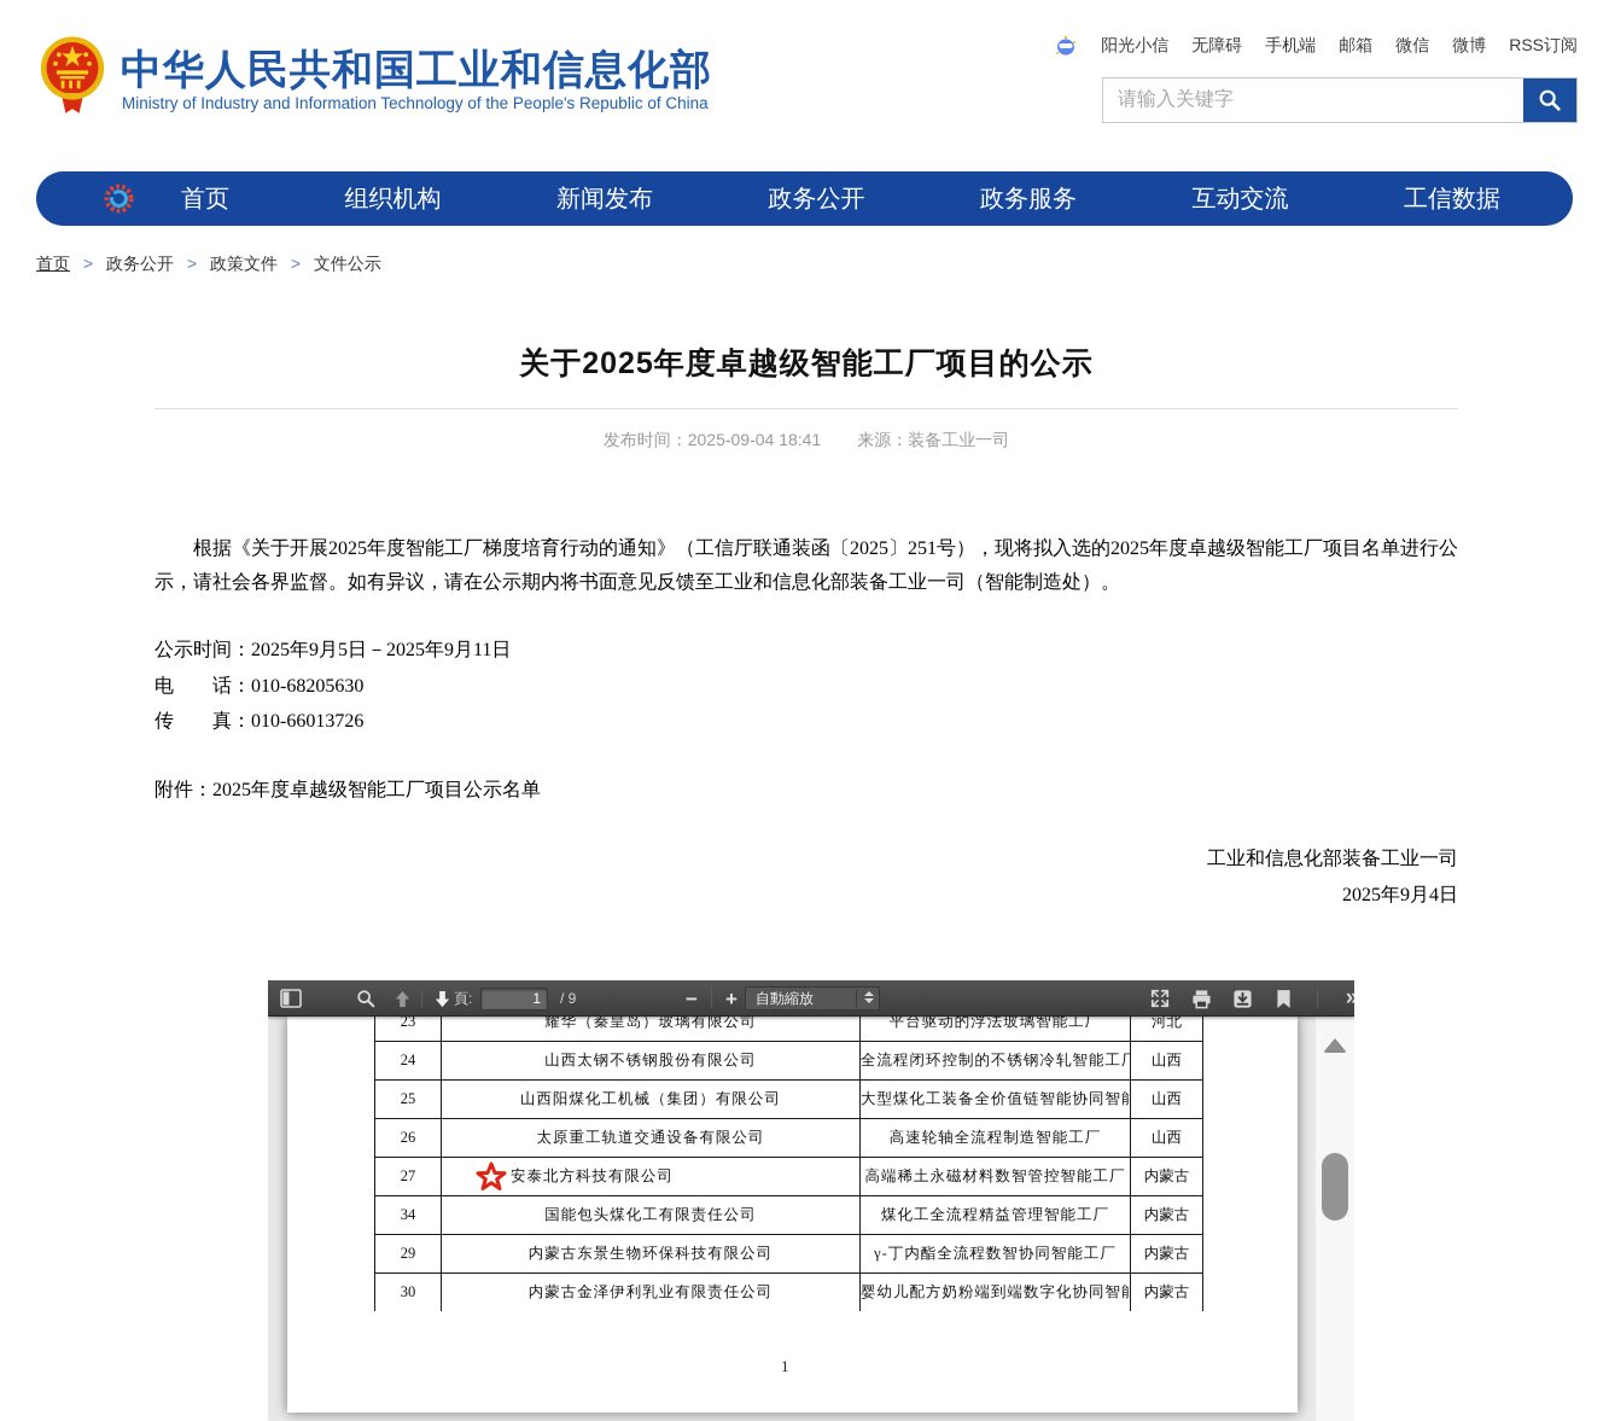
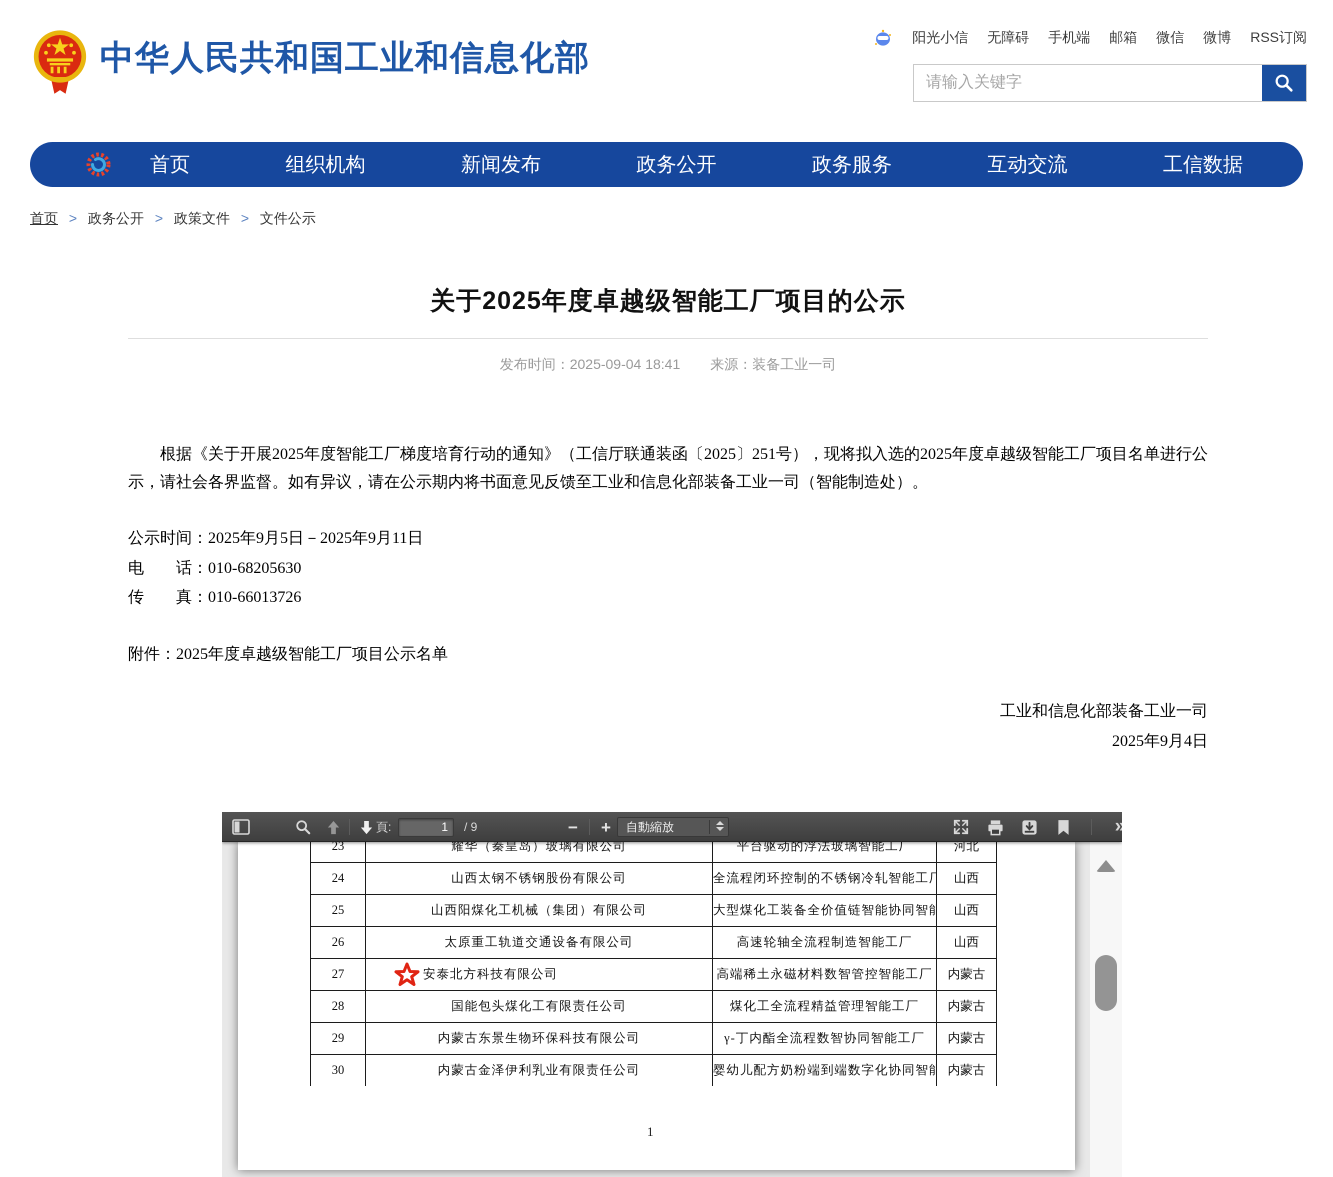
  中华人民共和国工业和信息化部
- Ministry of Industry and Information Technology of the People's Republic of China
  阳光小信
  无障碍
  手机端
  邮箱
  微信
  微博
  RSS订阅
  请输入关键字
  首页
  组织机构
  新闻发布
  政务公开
  政务服务
  互动交流
  工信数据
  首页 > 政务公开 > 政策文件 > 文件公示
  关于2025年度卓越级智能工厂项目的公示
  发布时间：2025-09-04 18:41 来源：装备工业一司
  根据《关于开展2025年度智能工厂梯度培育行动的通知》（工信厅联通装函〔2025〕251号），现将拟入选的2025年度卓越级智能工厂项目名单进行公示，请社会各界监督。如有异议，请在公示期内将书面意见反馈至工业和信息化部装备工业一司（智能制造处）。
  公示时间：2025年9月5日－2025年9月11日
  电 话：010-68205630
  传 真：010-66013726
  附件：2025年度卓越级智能工厂项目公示名单
  工业和信息化部装备工业一司
  2025年9月4日
  頁:
  1
  / 9
  −
  +
  自動縮放
  »
  23	耀华（秦皇岛）玻璃有限公司	平台驱动的浮法玻璃智能工厂	河北
  24	山西太钢不锈钢股份有限公司	全流程闭环控制的不锈钢冷轧智能工厂	山西
  25	山西阳煤化工机械（集团）有限公司	大型煤化工装备全价值链智能协同智能	山西
  26	太原重工轨道交通设备有限公司	高速轮轴全流程制造智能工厂	山西
  27	安泰北方科技有限公司	高端稀土永磁材料数智管控智能工厂	内蒙古
- 34	国能包头煤化工有限责任公司	煤化工全流程精益管理智能工厂	内蒙古
+ 28	国能包头煤化工有限责任公司	煤化工全流程精益管理智能工厂	内蒙古
  29	内蒙古东景生物环保科技有限公司	γ-丁内酯全流程数智协同智能工厂	内蒙古
  30	内蒙古金泽伊利乳业有限责任公司	婴幼儿配方奶粉端到端数字化协同智能	内蒙古
  1
